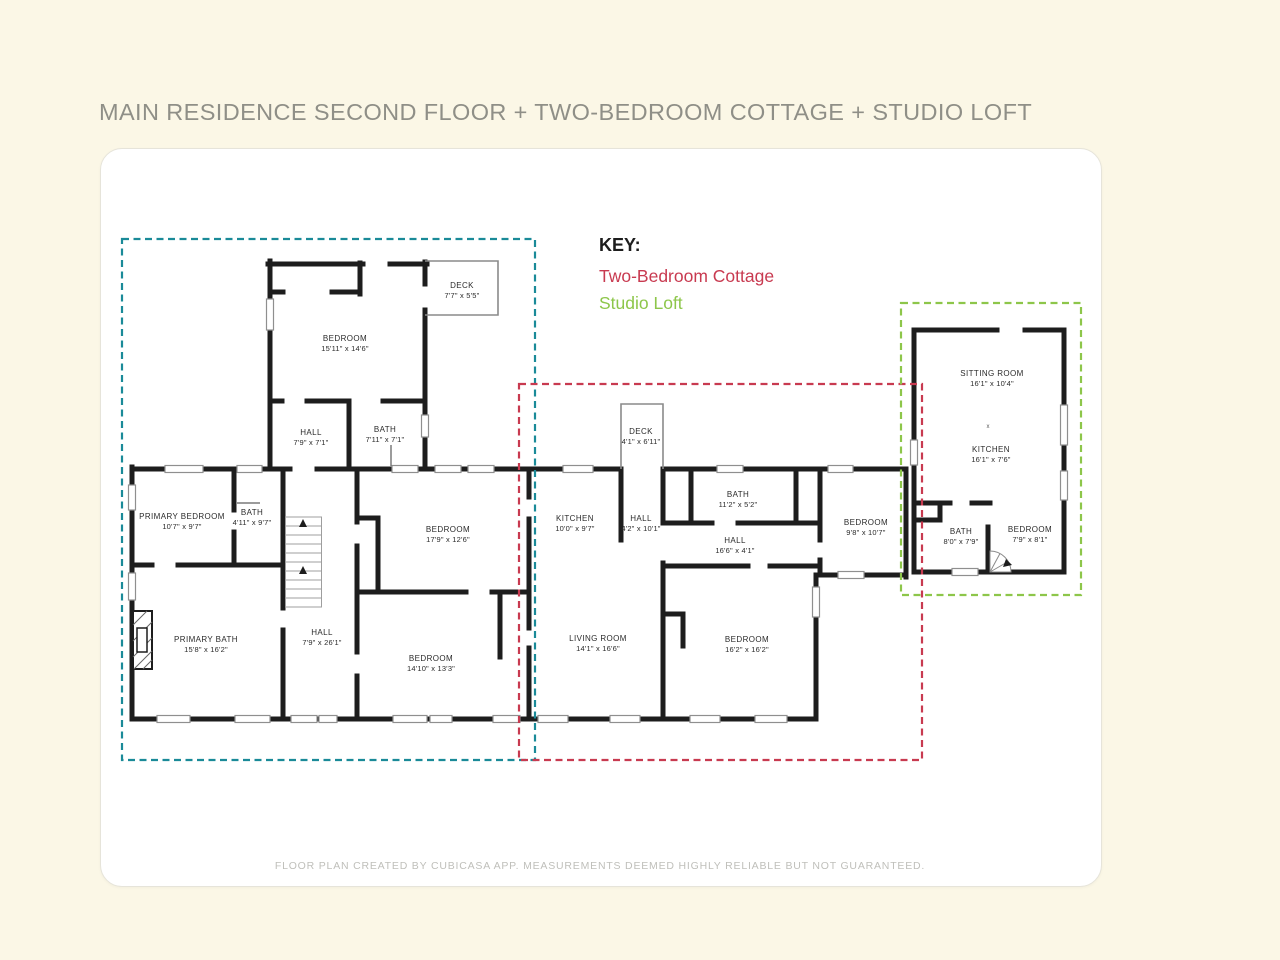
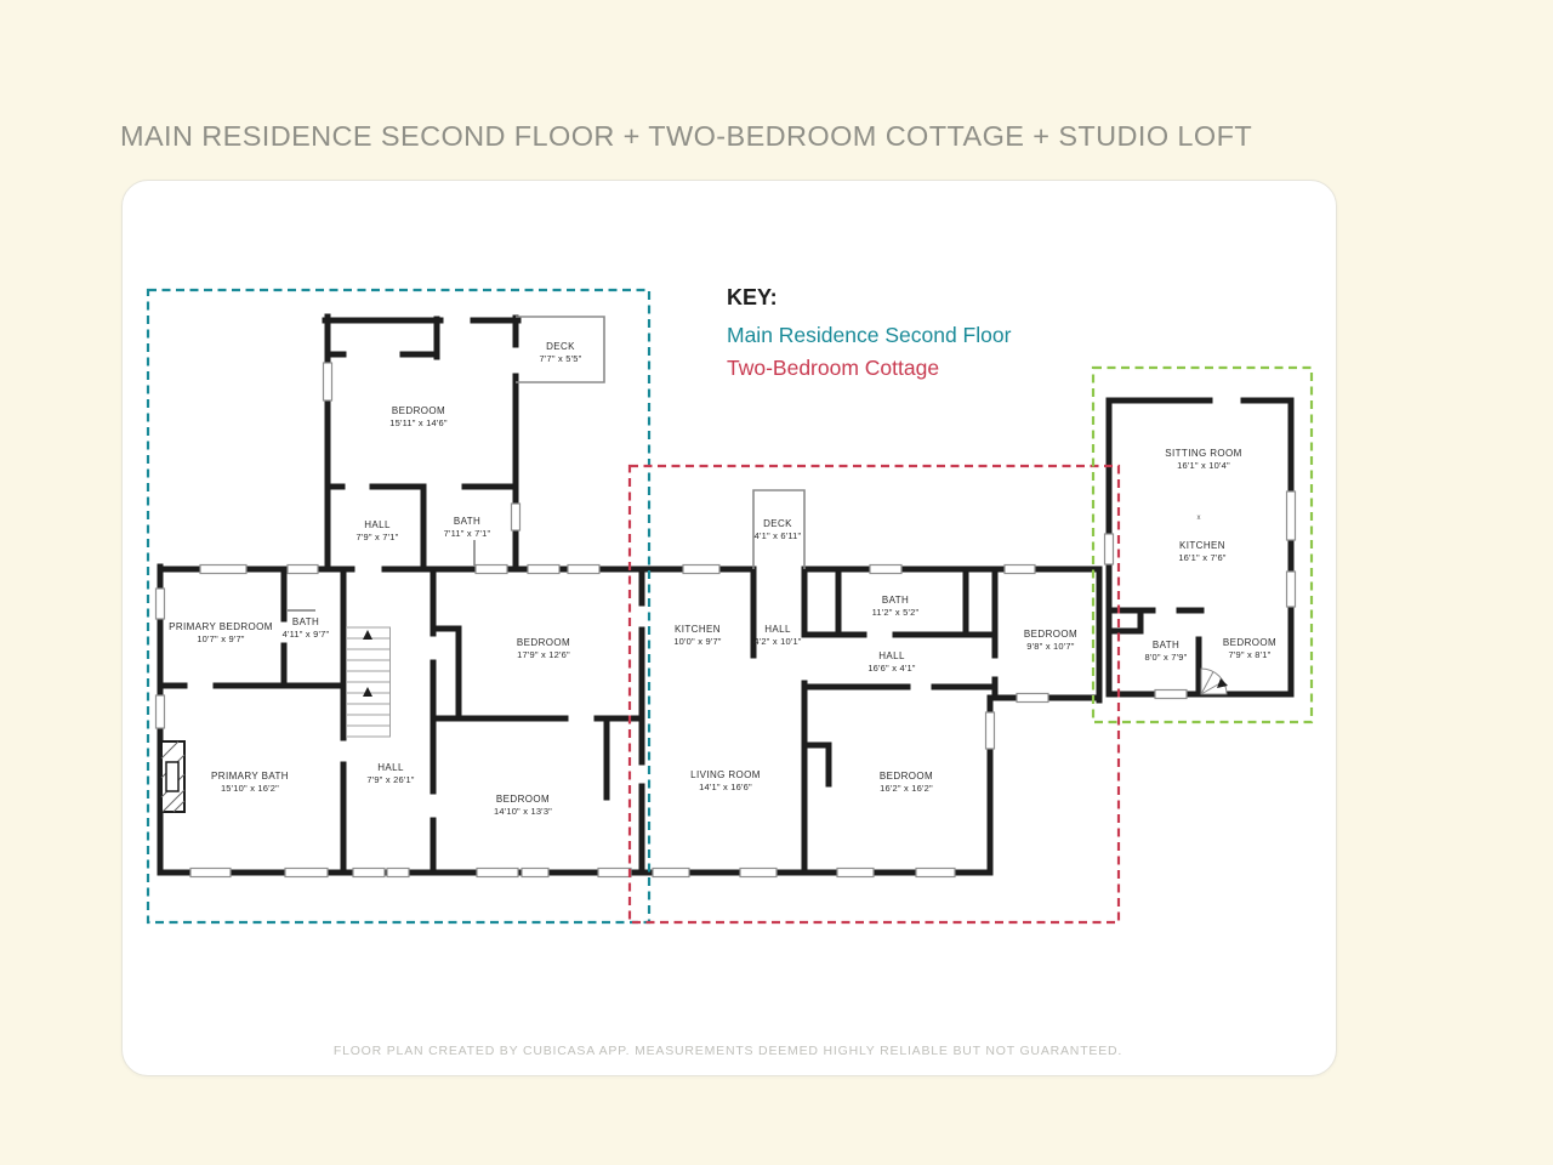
  MAIN RESIDENCE SECOND FLOOR + TWO-BEDROOM COTTAGE + STUDIO LOFT
  DECK
  7'7" x 5'5"
  BEDROOM
  15'11" x 14'6"
  HALL
  7'9" x 7'1"
  BATH
  7'11" x 7'1"
  PRIMARY BEDROOM
  10'7" x 9'7"
  BATH
  4'11" x 9'7"
  BEDROOM
  17'9" x 12'6"
  PRIMARY BATH
- 15'8" x 16'2"
+ 15'10" x 16'2"
  HALL
  7'9" x 26'1"
  BEDROOM
  14'10" x 13'3"
  DECK
  4'1" x 6'11"
  KITCHEN
  10'0" x 9'7"
  HALL
  4'2" x 10'1"
  BATH
  11'2" x 5'2"
  HALL
  16'6" x 4'1"
  BEDROOM
  9'8" x 10'7"
  LIVING ROOM
  14'1" x 16'6"
  BEDROOM
  16'2" x 16'2"
  SITTING ROOM
  16'1" x 10'4"
  KITCHEN
  16'1" x 7'6"
  BATH
  8'0" x 7'9"
  BEDROOM
  7'9" x 8'1"
  KEY:
+ Main Residence Second Floor
  Two-Bedroom Cottage
- Studio Loft
  FLOOR PLAN CREATED BY CUBICASA APP. MEASUREMENTS DEEMED HIGHLY RELIABLE BUT NOT GUARANTEED.
